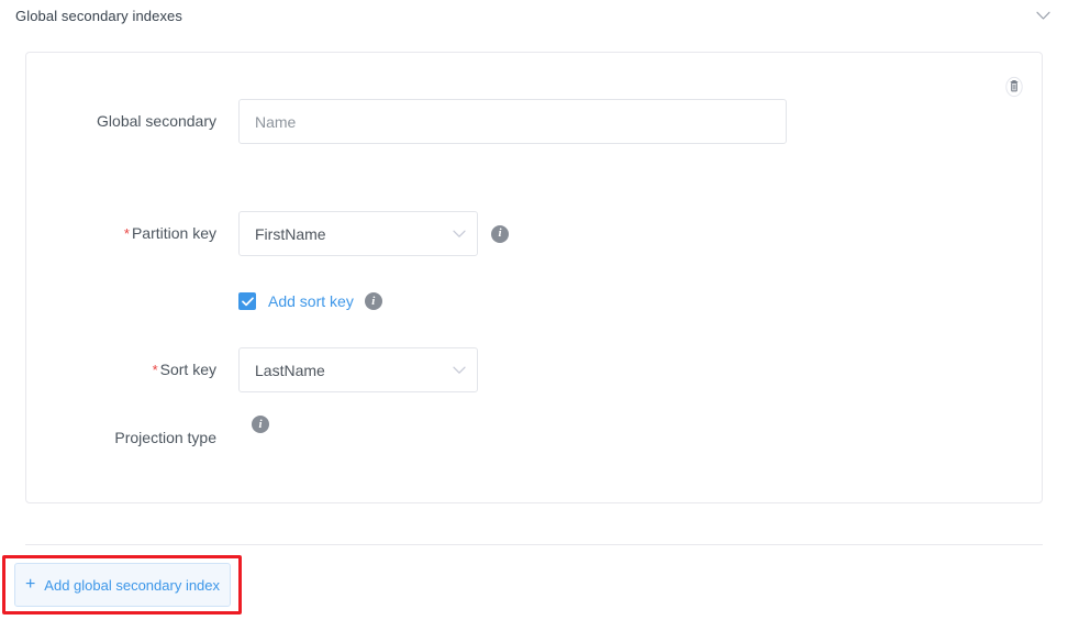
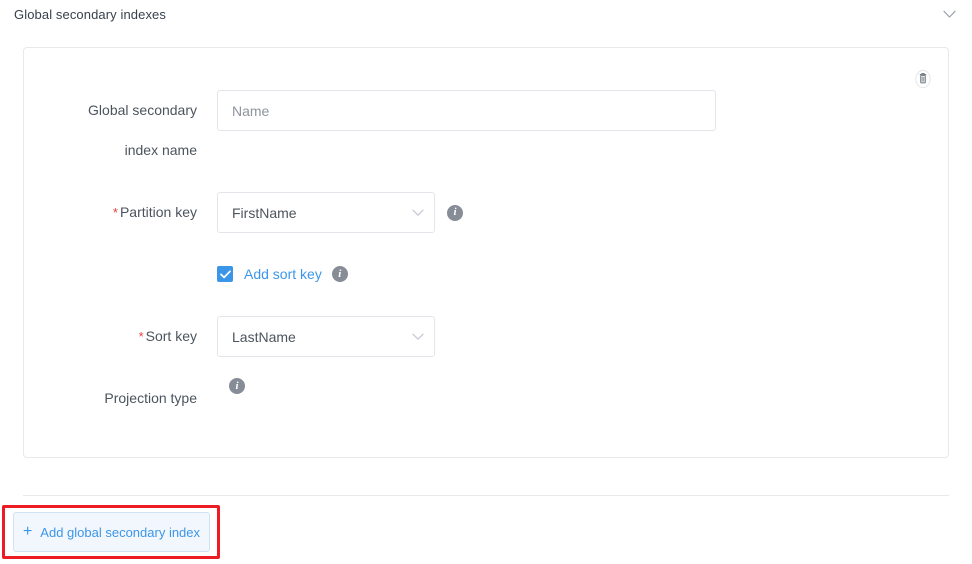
  Global secondary indexes
  Global secondary
+ index name
  Name
  * Partition key
  FirstName
  i
  Add sort key
  i
  * Sort key
  LastName
  Projection type
  i
  +
  Add global secondary index
